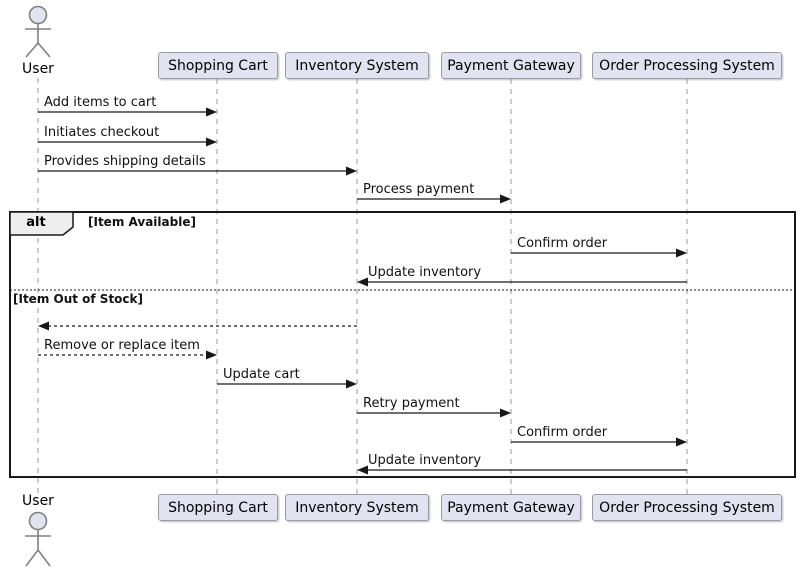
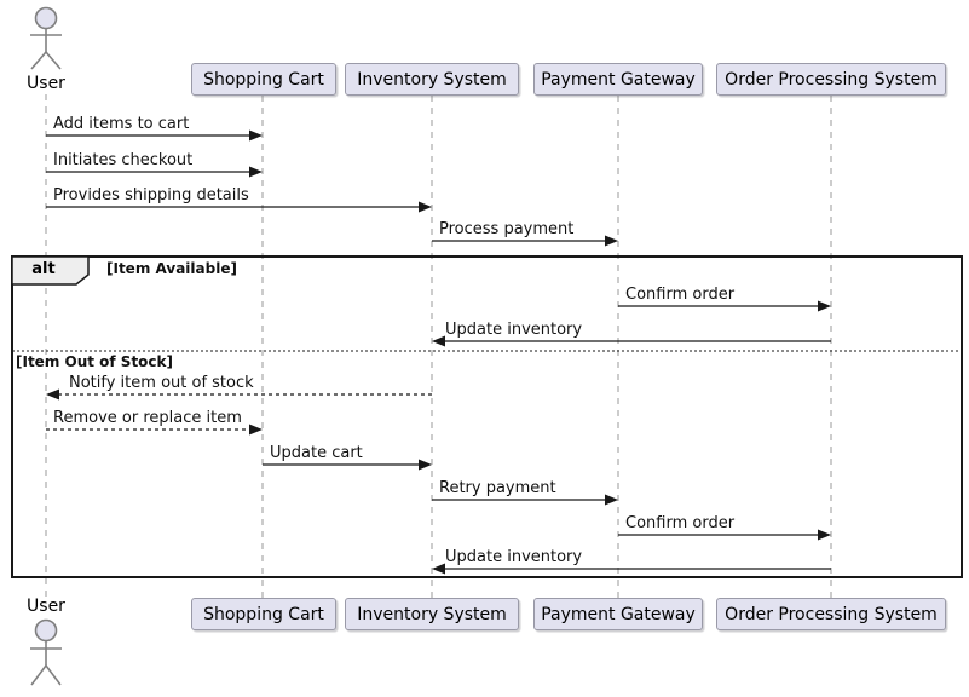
  User
  User
  Shopping Cart
  Inventory System
  Payment Gateway
  Order Processing System
  Shopping Cart
  Inventory System
  Payment Gateway
  Order Processing System
  alt
  [Item Available]
  [Item Out of Stock]
  Add items to cart
  Initiates checkout
  Provides shipping details
  Process payment
  Confirm order
  Update inventory
+ Notify item out of stock
  Remove or replace item
  Update cart
  Retry payment
  Confirm order
  Update inventory
